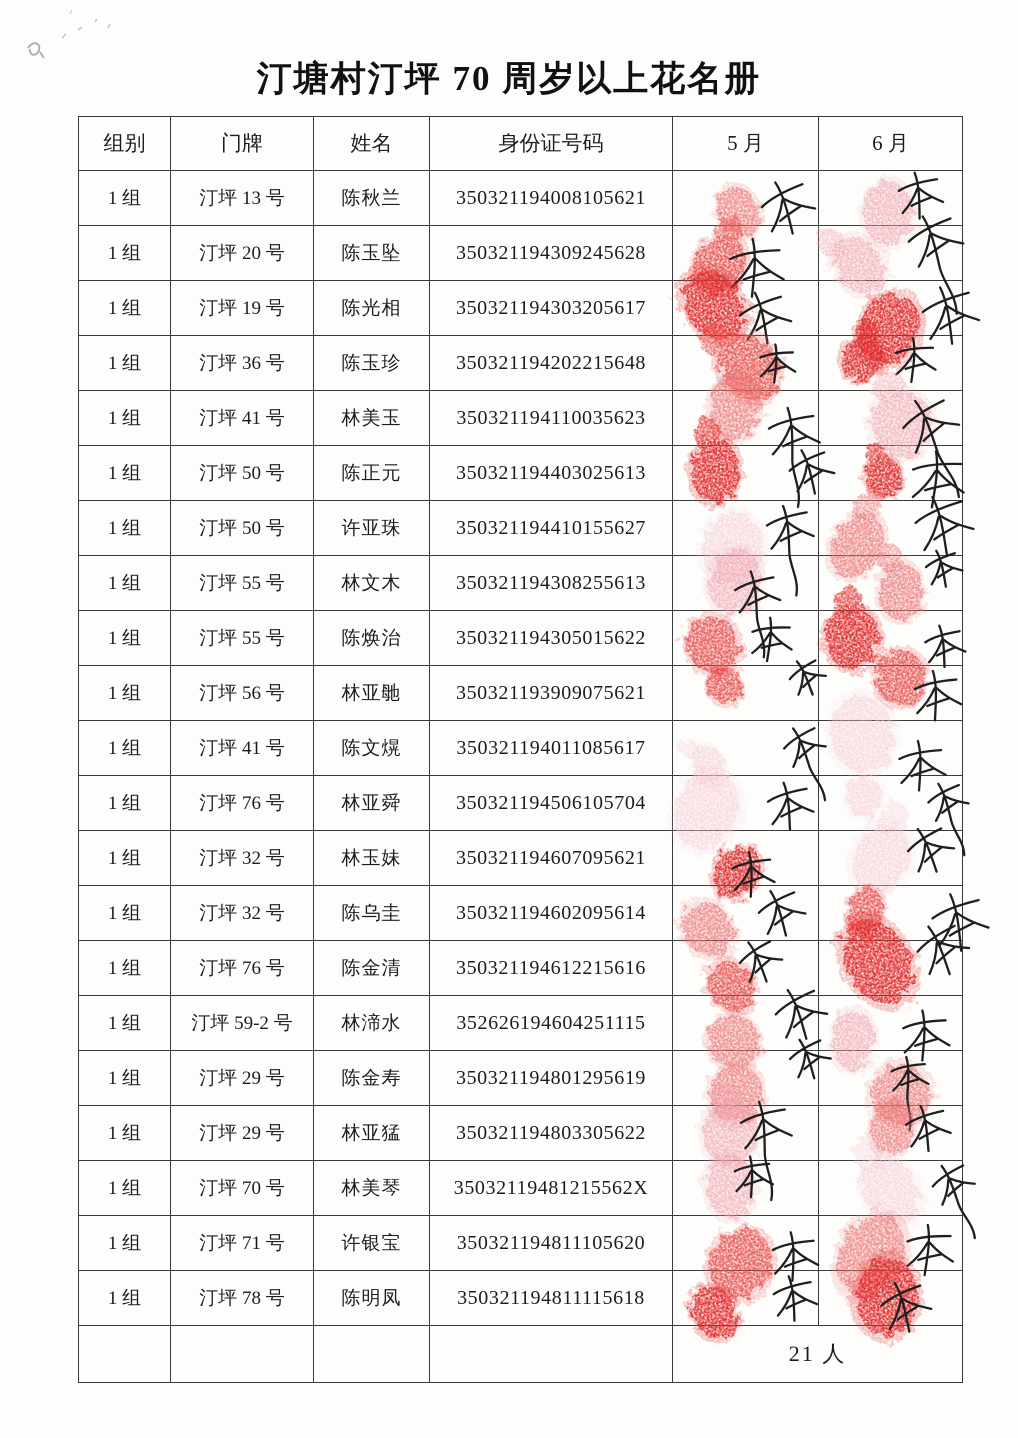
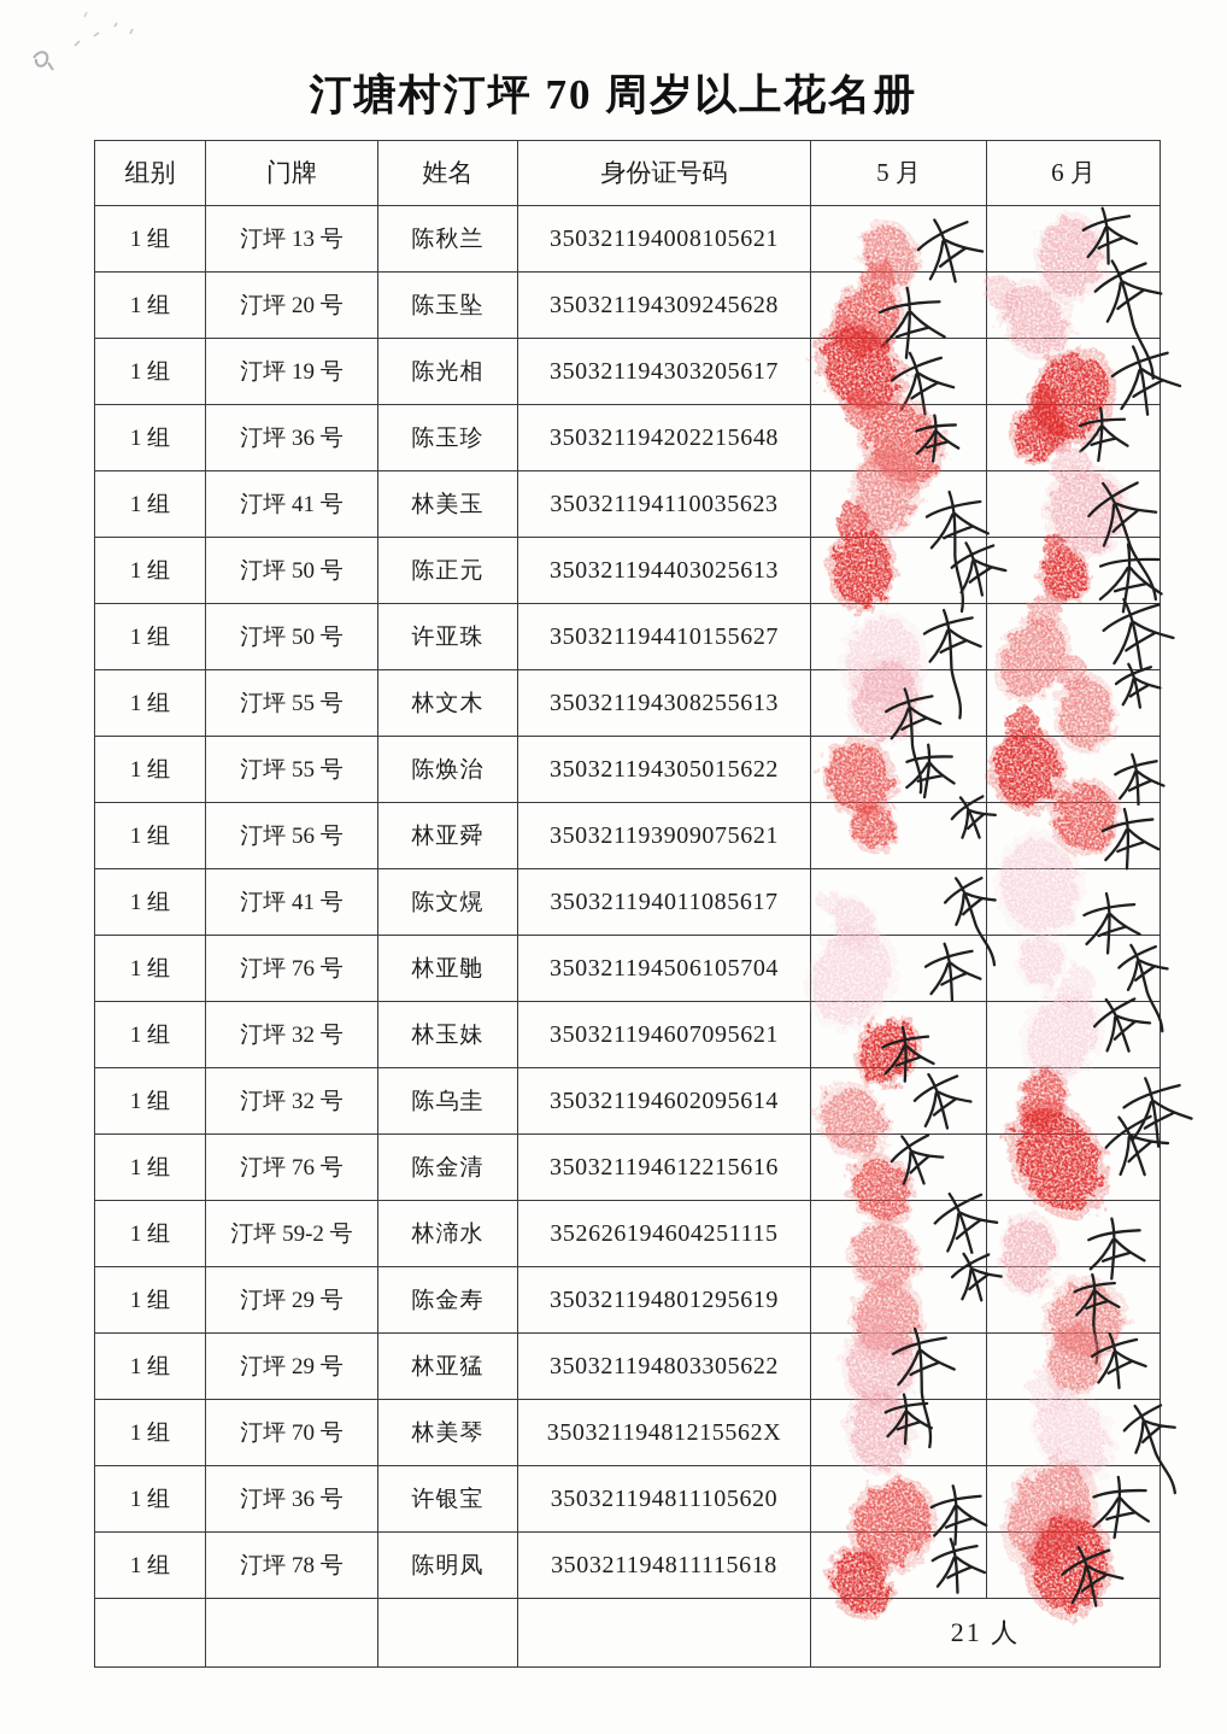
  汀塘村汀坪 70 周岁以上花名册
  组别	门牌	姓名	身份证号码	5 月	6 月
  1 组	汀坪 13 号	陈秋兰	350321194008105621
  1 组	汀坪 20 号	陈玉坠	350321194309245628
  1 组	汀坪 19 号	陈光相	350321194303205617
  1 组	汀坪 36 号	陈玉珍	350321194202215648
  1 组	汀坪 41 号	林美玉	350321194110035623
  1 组	汀坪 50 号	陈正元	350321194403025613
  1 组	汀坪 50 号	许亚珠	350321194410155627
  1 组	汀坪 55 号	林文木	350321194308255613
  1 组	汀坪 55 号	陈焕治	350321194305015622
- 1 组	汀坪 56 号	林亚毑	350321193909075621
+ 1 组	汀坪 56 号	林亚舜	350321193909075621
  1 组	汀坪 41 号	陈文熀	350321194011085617
- 1 组	汀坪 76 号	林亚舜	350321194506105704
+ 1 组	汀坪 76 号	林亚毑	350321194506105704
  1 组	汀坪 32 号	林玉妹	350321194607095621
  1 组	汀坪 32 号	陈乌圭	350321194602095614
  1 组	汀坪 76 号	陈金清	350321194612215616
  1 组	汀坪 59-2 号	林渧水	352626194604251115
  1 组	汀坪 29 号	陈金寿	350321194801295619
  1 组	汀坪 29 号	林亚猛	350321194803305622
  1 组	汀坪 70 号	林美琴	35032119481215562X
- 1 组	汀坪 71 号	许银宝	350321194811105620
+ 1 组	汀坪 36 号	许银宝	350321194811105620
  1 组	汀坪 78 号	陈明凤	350321194811115618
  				21 人
